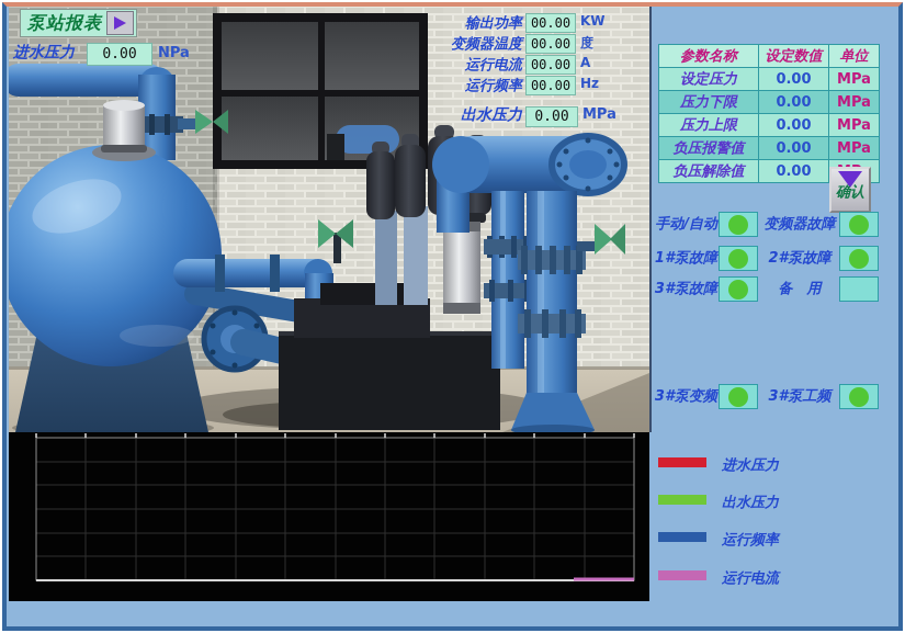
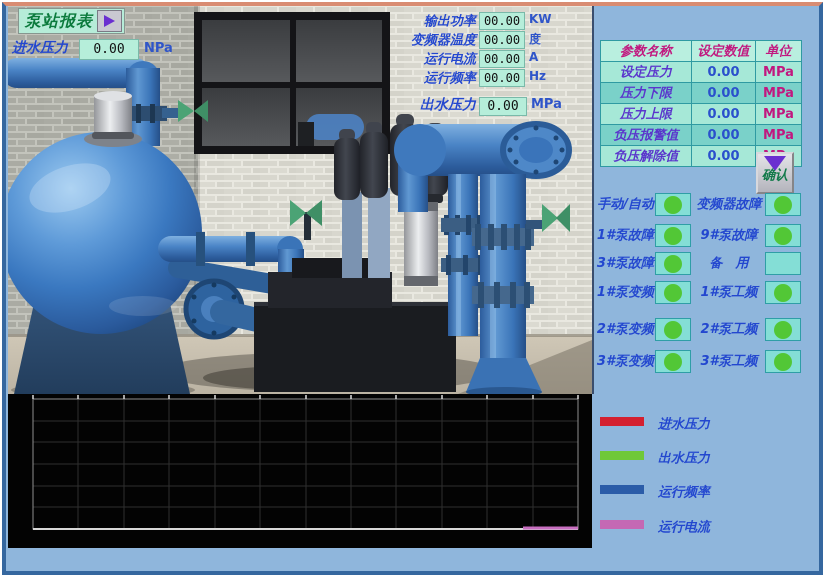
  泵站报表
  进水压力
  0.00
  NPa
  输出功率
  00.00
  KW
  变频器温度
  00.00
  度
  运行电流
  00.00
  A
  运行频率
  00.00
  Hz
  出水压力
  0.00
  MPa
  参数名称	设定数值	单位
  设定压力	0.00	MPa
  压力下限	0.00	MPa
  压力上限	0.00	MPa
  负压报警值	0.00	MPa
  负压解除值	0.00
  确认
  手动/自动
  变频器故障
  1#泵故障
- 2#泵故障
+ 9#泵故障
  3#泵故障
  备 用
+ 1#泵变频
+ 1#泵工频
+ 2#泵变频
+ 2#泵工频
  3#泵变频
  3#泵工频
  进水压力
  出水压力
  运行频率
  运行电流
